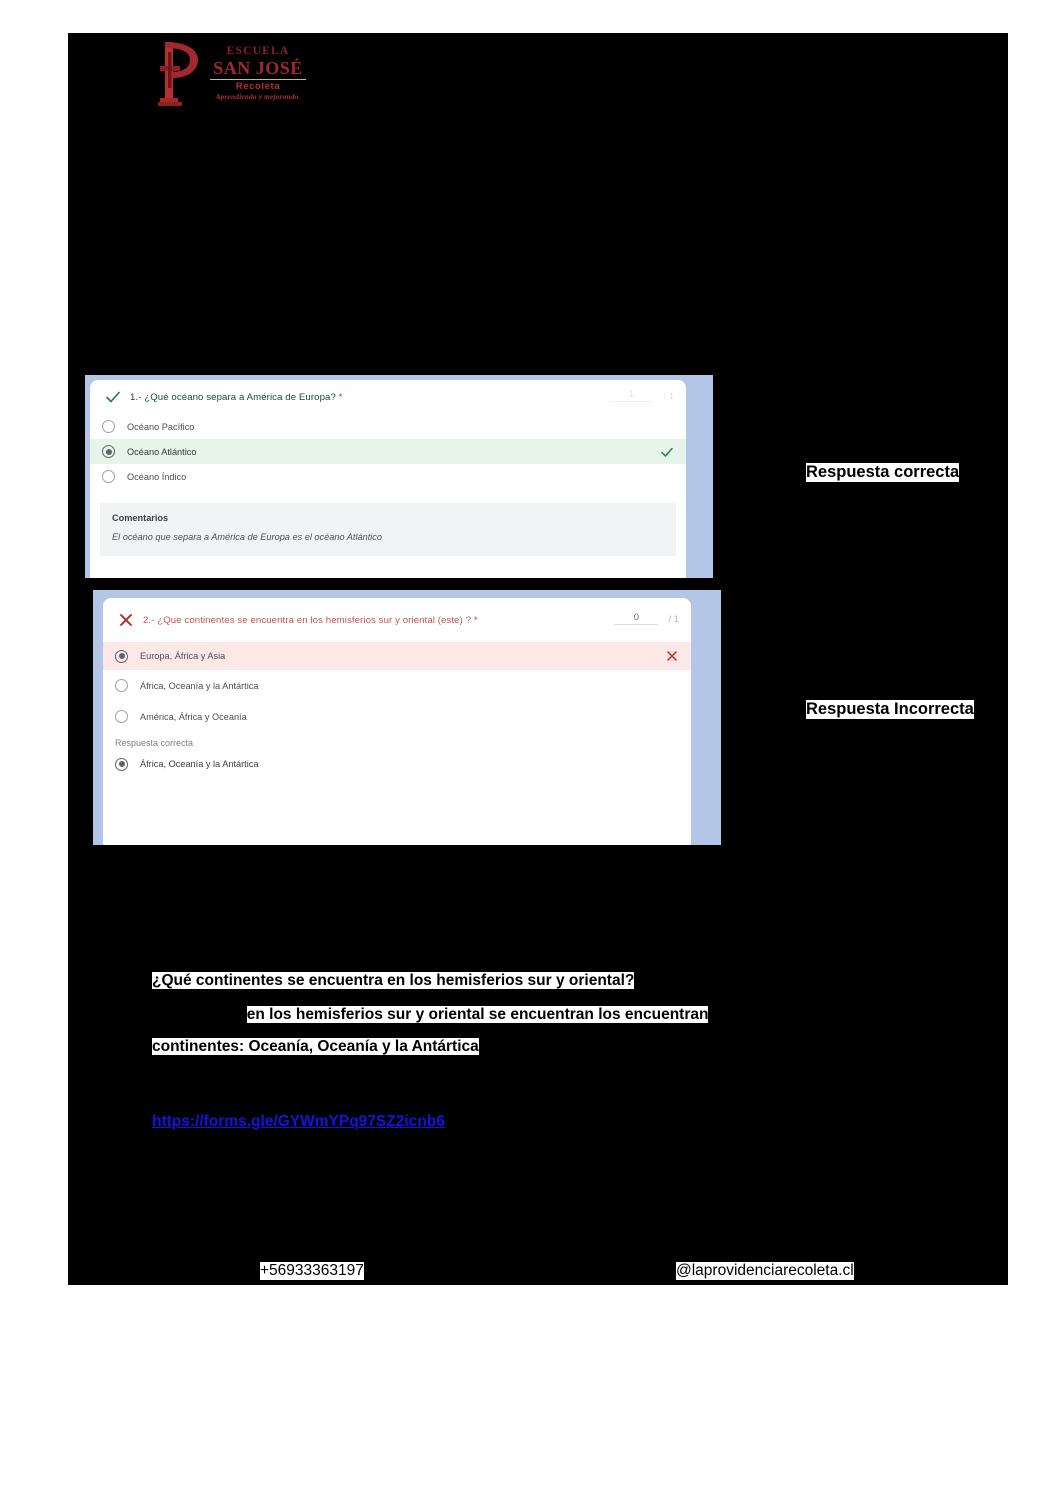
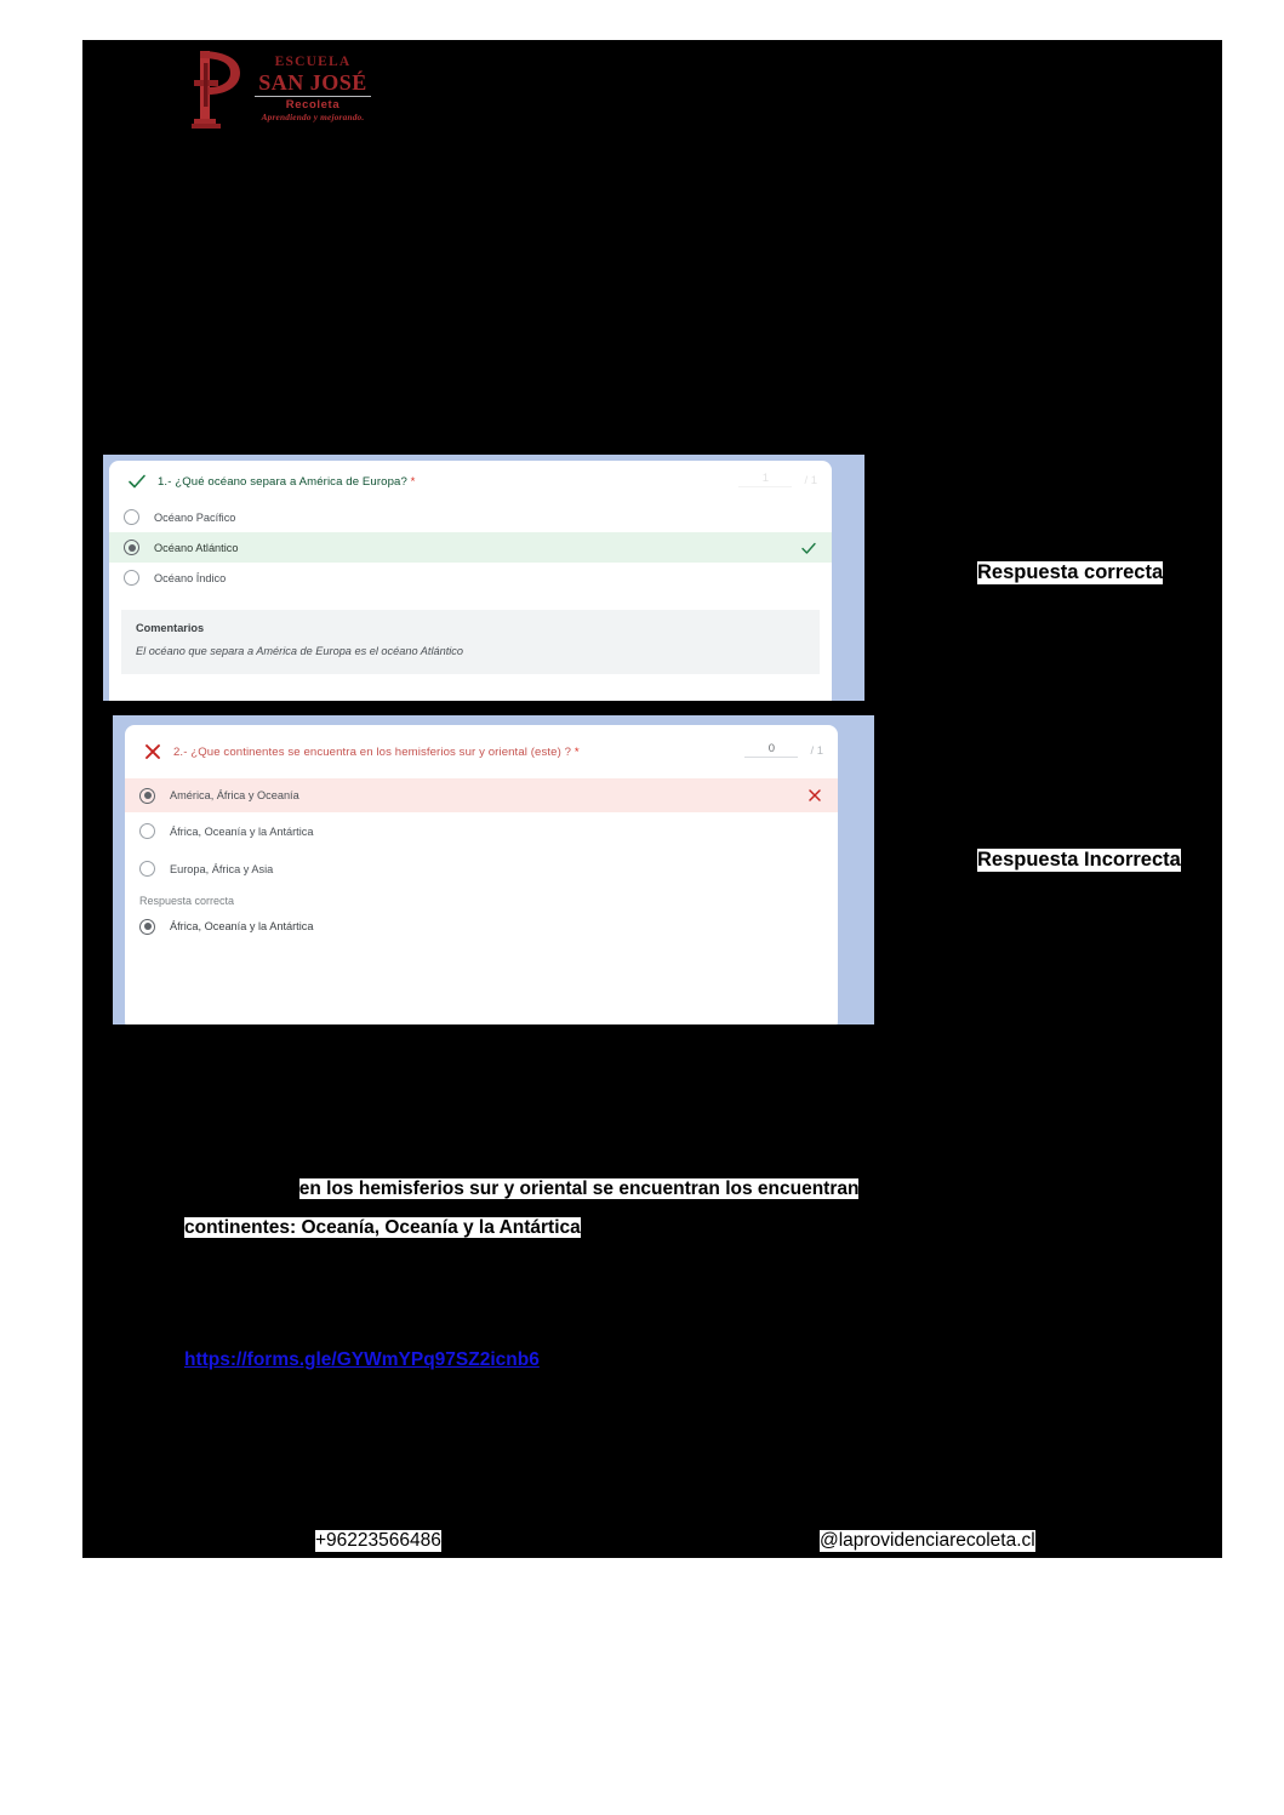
  ESCUELA
  SAN JOSÉ
  Recoleta
  Aprendiendo y mejorando.
  1.- ¿Qué océano separa a América de Europa? *
  1
  / 1
  Océano Pacífico
  Océano Atlántico
  Océano Índico
  Comentarios
  El océano que separa a América de Europa es el océano Atlántico
  2.- ¿Que continentes se encuentra en los hemisferios sur y oriental (este) ? *
  0
  / 1
- Europa, África y Asia
+ América, África y Oceanía
  África, Oceanía y la Antártica
- América, África y Oceanía
+ Europa, África y Asia
  Respuesta correcta
  África, Oceanía y la Antártica
  Respuesta correcta
  Respuesta Incorrecta
- ¿Qué continentes se encuentra en los hemisferios sur y oriental?
  en los hemisferios sur y oriental se encuentran los encuentran
  continentes: Oceanía, Oceanía y la Antártica
  https://forms.gle/GYWmYPq97SZ2icnb6
- +56933363197
+ +96223566486
  @laprovidenciarecoleta.cl
